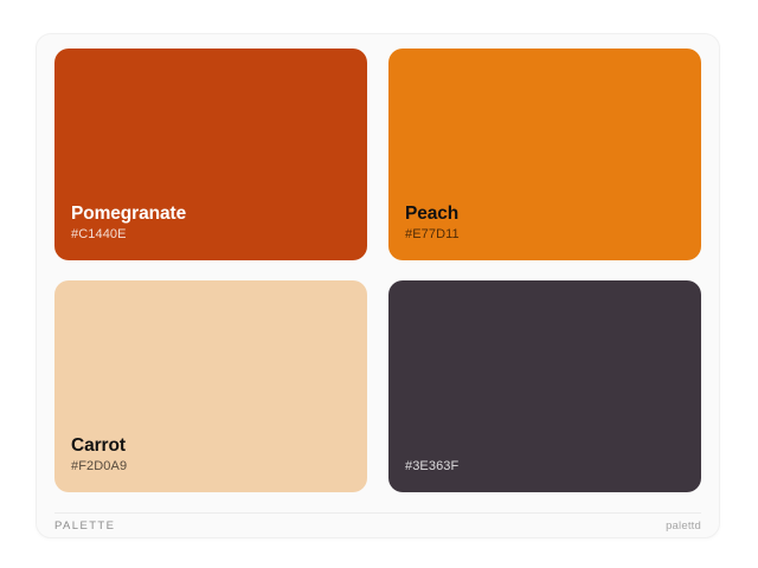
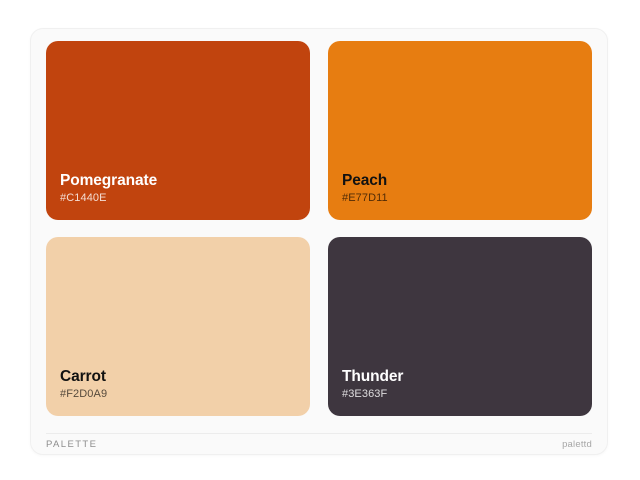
  Pomegranate
  #C1440E
  Peach
  #E77D11
  Carrot
  #F2D0A9
+ Thunder
  #3E363F
  PALETTE
  palettd
